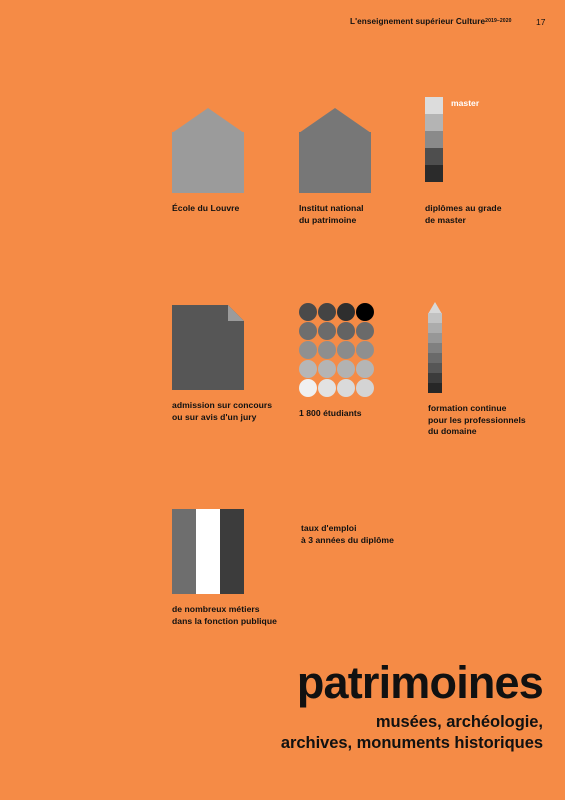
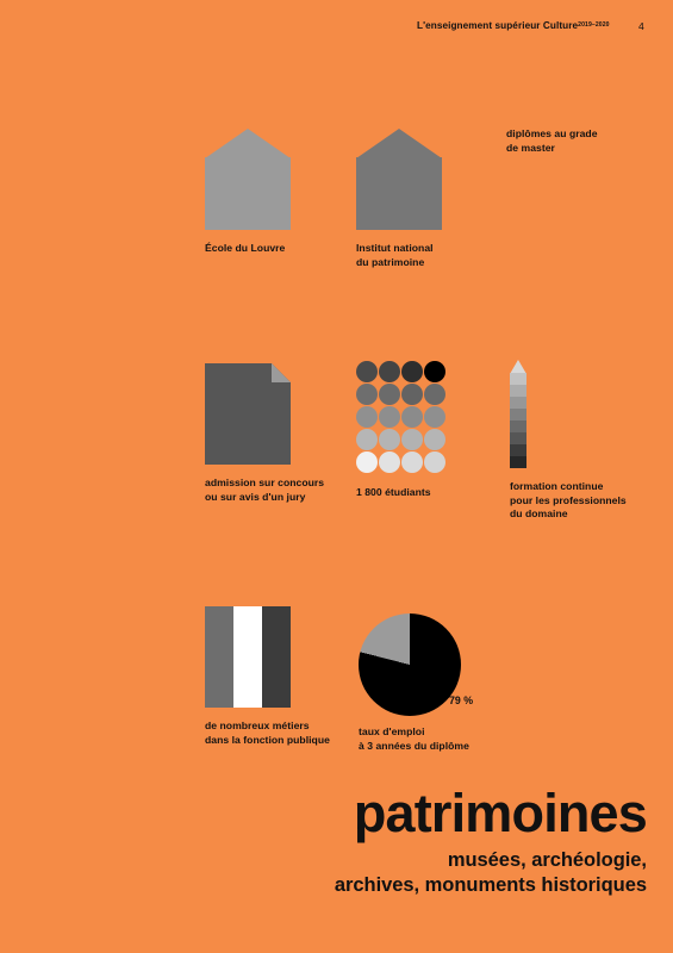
  L'enseignement supérieur Culture
- 17
+ 4
  École du Louvre
  Institut national
  du patrimoine
- master
  diplômes au grade
  de master
  admission sur concours
  ou sur avis d'un jury
  1 800 étudiants
  formation continue
  pour les professionnels
  du domaine
  de nombreux métiers
  dans la fonction publique
+ 79 %
  taux d'emploi
  à 3 années du diplôme
  patrimoines
  musées, archéologie,
  archives, monuments historiques
